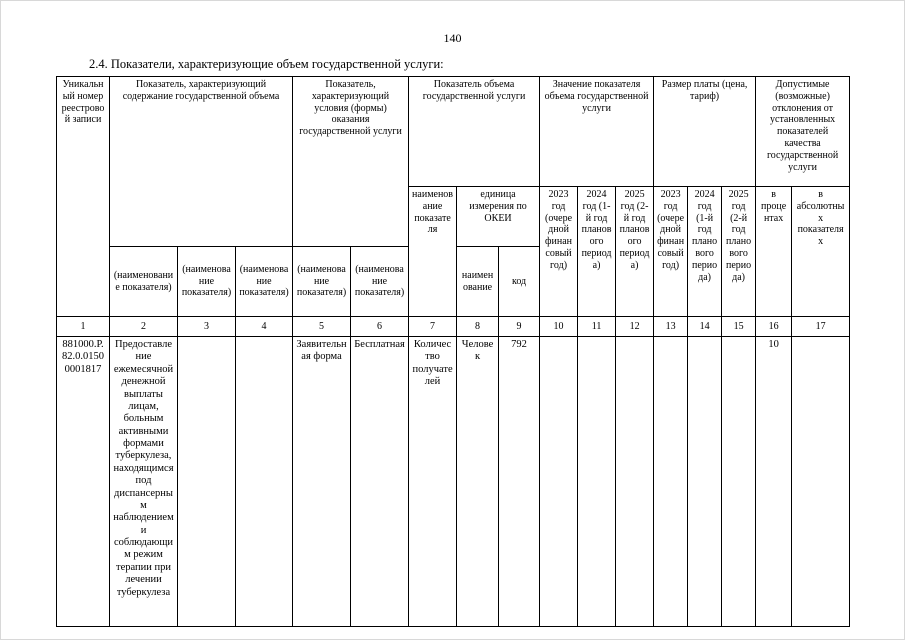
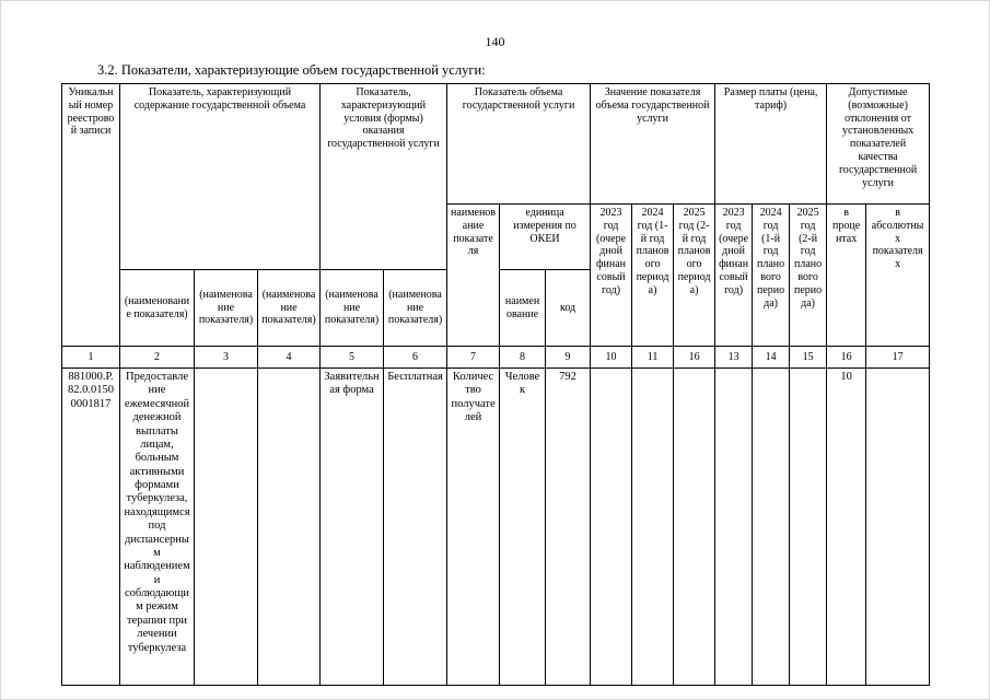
  140
- 2.4. Показатели, характеризующие объем государственной услуги:
+ 3.2. Показатели, характеризующие объем государственной услуги:
  Уникальный номер реестровой записи	Показатель, характеризующий содержание государственной объема	Показатель, характеризующий условия (формы) оказания государственной услуги	Показатель объема государственной услуги	Значение показателя объема государственной услуги	Размер платы (цена, тариф)	Допустимые (возможные) отклонения от установленных показателей качества государственной услуги
  наименование показателя	единица измерения по ОКЕИ	2023 год (очередной финансовый год)	2024 год (1-й год планового периода)	2025 год (2-й год планового периода)	2023 год (очередной финансовый год)	2024 год (1-й год планового периода)	2025 год (2-й год планового периода)	в процентах	в абсолютных показателях
  (наименование показателя)	(наименование показателя)	(наименование показателя)	(наименование показателя)	(наименование показателя)	наименование	код
- 1	2	3	4	5	6	7	8	9	10	11	12	13	14	15	16	17
+ 1	2	3	4	5	6	7	8	9	10	11	16	13	14	15	16	17
  881000.Р. 82.0.0150 0001817	Предоставление ежемесячной денежной выплаты лицам, больным активными формами туберкулеза, находящимся под диспансерным наблюдением и соблюдающим режим терапии при лечении туберкулеза			Заявительная форма	Бесплатная	Количество получателей	Человек	792							10
